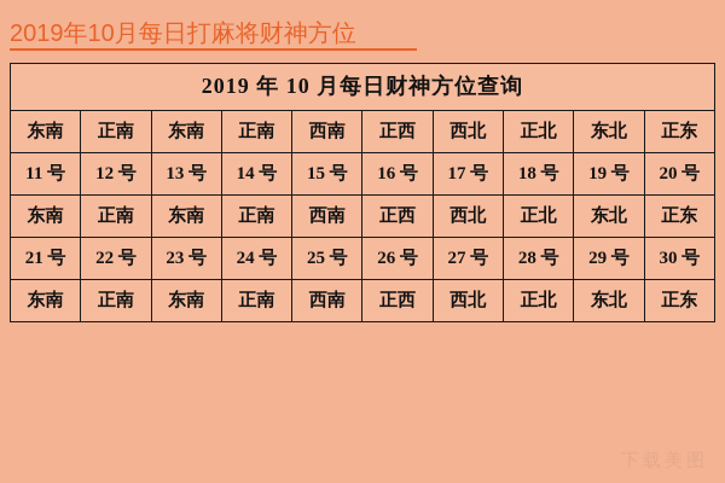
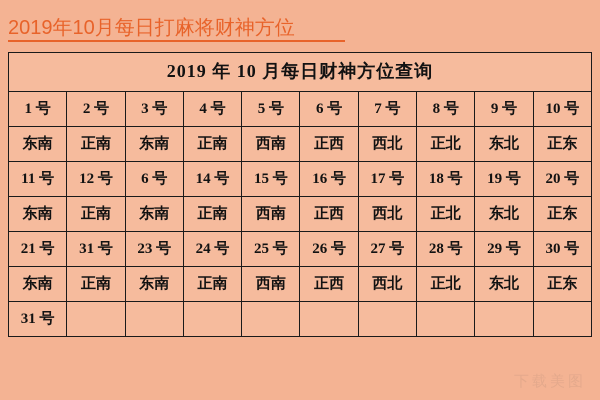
  2019年10月每日打麻将财神方位
  2019 年 10 月每日财神方位查询
+ 1 号	2 号	3 号	4 号	5 号	6 号	7 号	8 号	9 号	10 号
  东南	正南	东南	正南	西南	正西	西北	正北	东北	正东
- 11 号	12 号	13 号	14 号	15 号	16 号	17 号	18 号	19 号	20 号
+ 11 号	12 号	6 号	14 号	15 号	16 号	17 号	18 号	19 号	20 号
  东南	正南	东南	正南	西南	正西	西北	正北	东北	正东
- 21 号	22 号	23 号	24 号	25 号	26 号	27 号	28 号	29 号	30 号
+ 21 号	31 号	23 号	24 号	25 号	26 号	27 号	28 号	29 号	30 号
  东南	正南	东南	正南	西南	正西	西北	正北	东北	正东
+ 31 号
